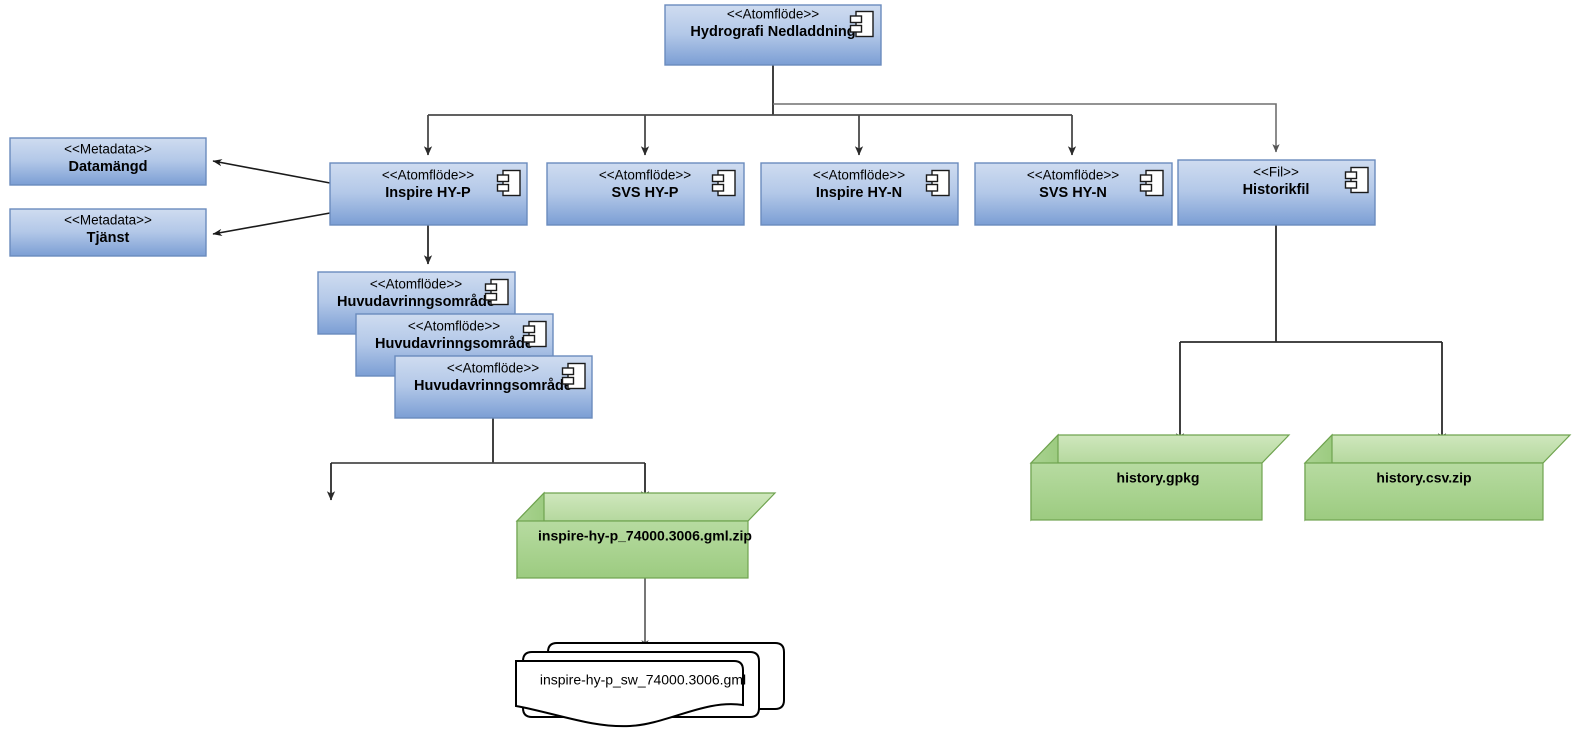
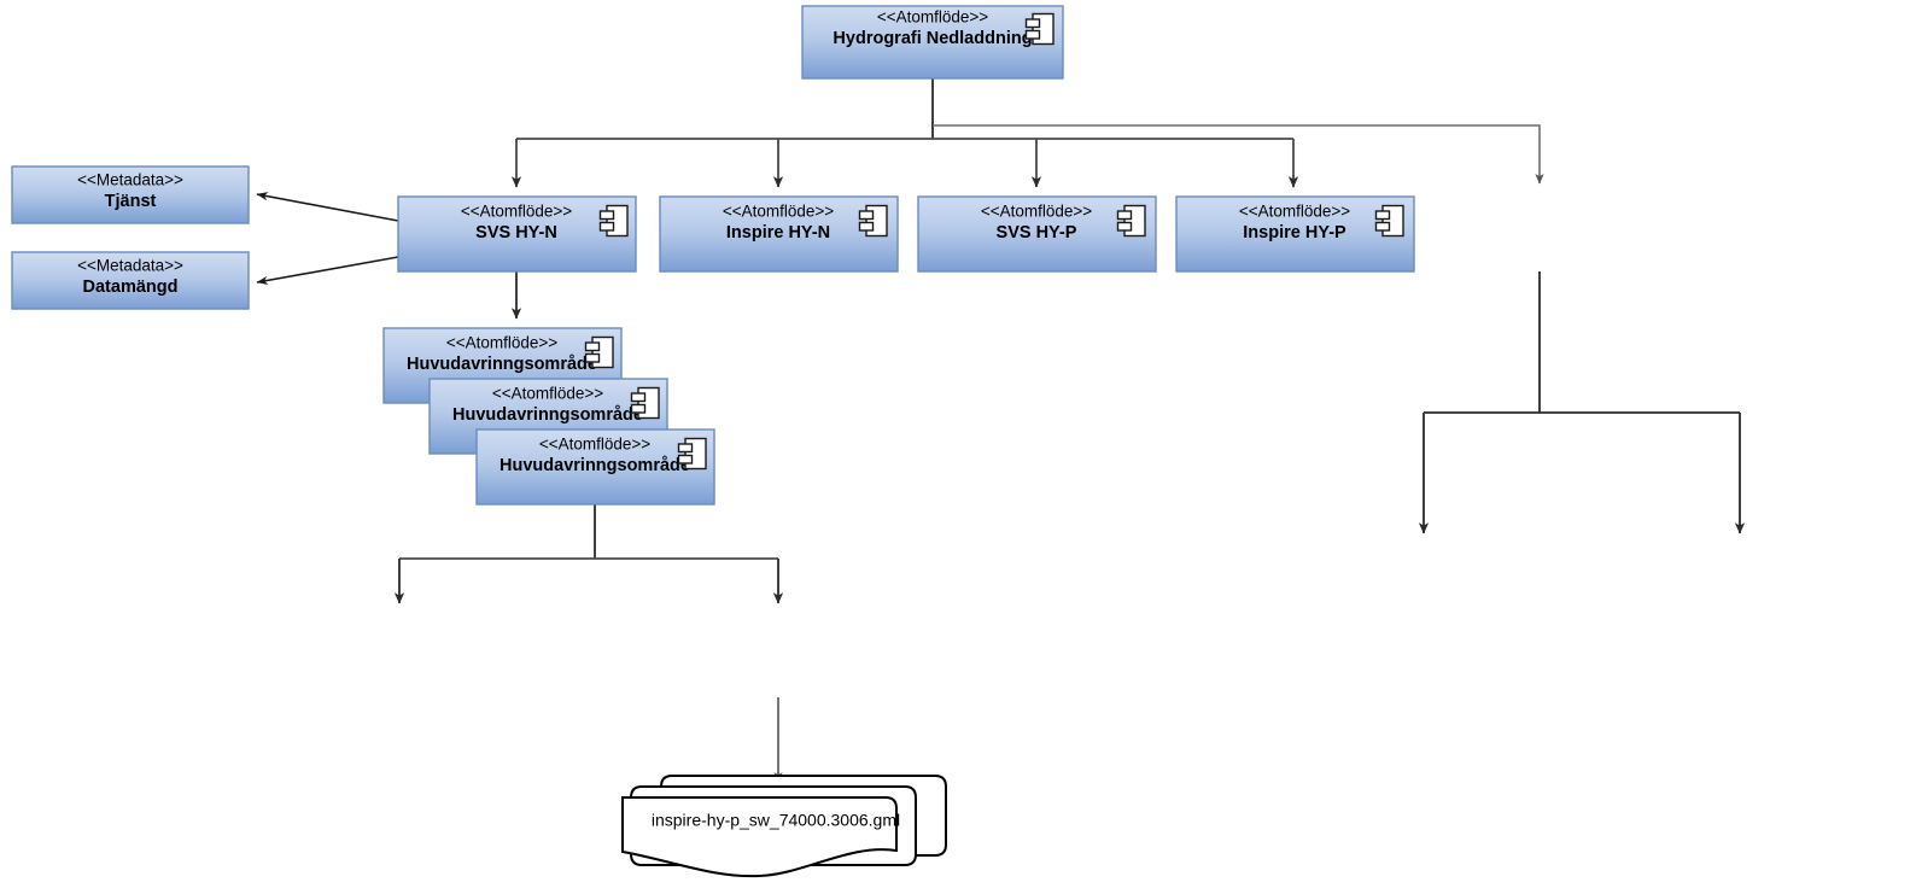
  <<Atomflöde>>
  Hydrografi Nedladdnin
  <<Metadata>>
- Datamängd
+ Tjänst
  <<Metadata>>
- Tjänst
+ Datamängd
  <<Atomflöde>>
- Inspire HY-P
+ SVS HY-N
  <<Atomflöde>>
- SVS HY-P
+ Inspire HY-N
  <<Atomflöde>>
- Inspire HY-N
+ SVS HY-P
  <<Atomflöde>>
- SVS HY-N
+ Inspire HY-P
- <<Fil>>
- Historikfil
  <<Atomflöde>>
  Huvudavrinngsområd
  <<Atomflöde>>
  Huvudavrinngsområd
  <<Atomflöde>>
  Huvudavrinngsområd
- inspire-hy-p_74000.3006.gml.zip
- history.gpkg
- history.csv.zip
  inspire-hy-p_sw_74000.3006.gml
